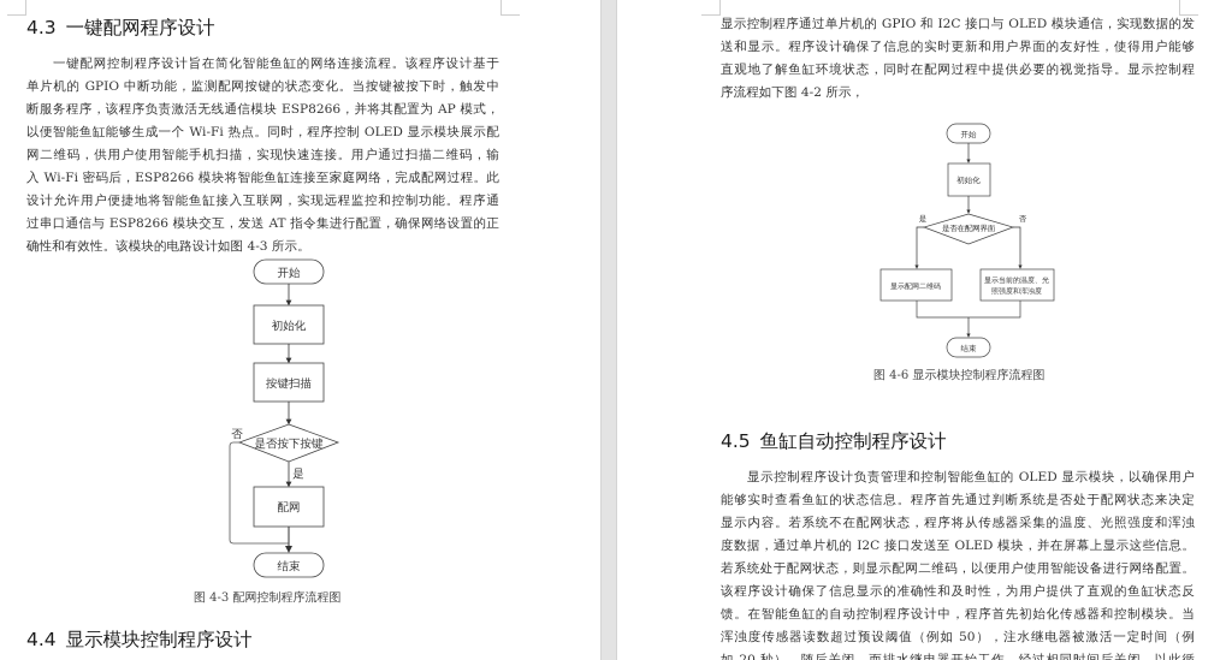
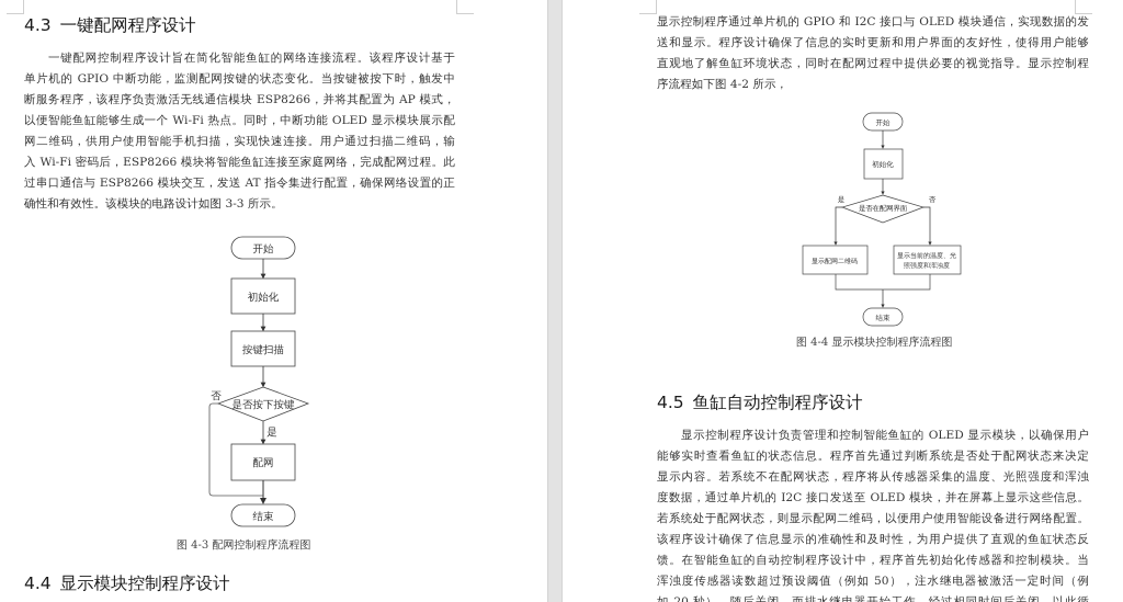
  4.3 一键配网程序设计
  一键配网控制程序设计旨在简化智能鱼缸的网络连接流程。该程序设计基于
  单片机的 GPIO 中断功能，监测配网按键的状态变化。当按键被按下时，触发中
  断服务程序，该程序负责激活无线通信模块 ESP8266，并将其配置为 AP 模式，
- 以便智能鱼缸能够生成一个 Wi-Fi 热点。同时，程序控制 OLED 显示模块展示配
+ 以便智能鱼缸能够生成一个 Wi-Fi 热点。同时，中断功能 OLED 显示模块展示配
  网二维码，供用户使用智能手机扫描，实现快速连接。用户通过扫描二维码，输
  入 Wi-Fi 密码后，ESP8266 模块将智能鱼缸连接至家庭网络，完成配网过程。此
- 设计允许用户便捷地将智能鱼缸接入互联网，实现远程监控和控制功能。程序通
  过串口通信与 ESP8266 模块交互，发送 AT 指令集进行配置，确保网络设置的正
- 确性和有效性。该模块的电路设计如图 4-3 所示。
+ 确性和有效性。该模块的电路设计如图 3-3 所示。
  开始
  初始化
  按键扫描
  是否按下按键
  否
  是
  配网
  结束
  图 4-3 配网控制程序流程图
  4.4 显示模块控制程序设计
  显示控制程序通过单片机的 GPIO 和 I2C 接口与 OLED 模块通信，实现数据的发
  送和显示。程序设计确保了信息的实时更新和用户界面的友好性，使得用户能够
  直观地了解鱼缸环境状态，同时在配网过程中提供必要的视觉指导。显示控制程
  序流程如下图 4-2 所示，
  开始
  初始化
  是
  否
  结束
- 图 4-6 显示模块控制程序流程图
+ 图 4-4 显示模块控制程序流程图
  4.5 鱼缸自动控制程序设计
  显示控制程序设计负责管理和控制智能鱼缸的 OLED 显示模块，以确保用户
  能够实时查看鱼缸的状态信息。程序首先通过判断系统是否处于配网状态来决定
  显示内容。若系统不在配网状态，程序将从传感器采集的温度、光照强度和浑浊
  度数据，通过单片机的 I2C 接口发送至 OLED 模块，并在屏幕上显示这些信息。
  若系统处于配网状态，则显示配网二维码，以便用户使用智能设备进行网络配置。
  该程序设计确保了信息显示的准确性和及时性，为用户提供了直观的鱼缸状态反
  馈。在智能鱼缸的自动控制程序设计中，程序首先初始化传感器和控制模块。当
  浑浊度传感器读数超过预设阈值（例如 50），注水继电器被激活一定时间（例
